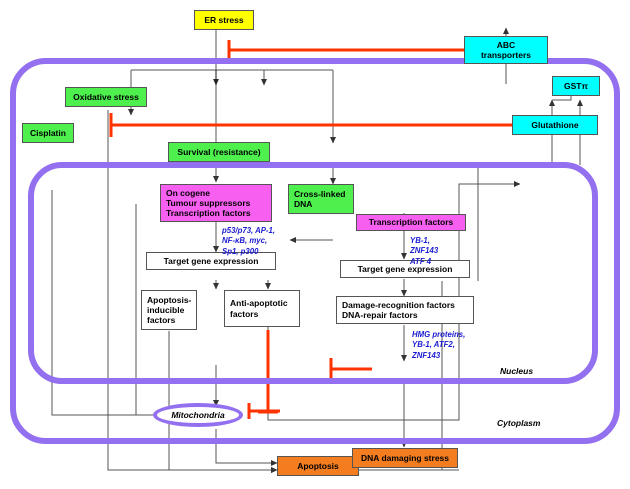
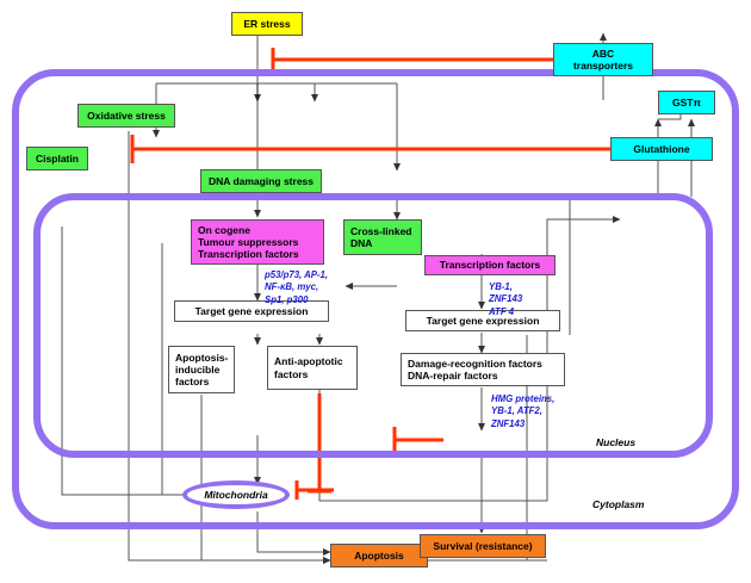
  Nucleus
  Cytoplasm
  ER stress
  ABC
  transporters
  GSTπ
  Glutathione
  Oxidative stress
  Cisplatin
- Survival (resistance)
+ DNA damaging stress
  Cross-linked
  DNA
  On cogene
  Tumour suppressors
  Transcription factors
  Transcription factors
  Target gene expression
  Target gene expression
  Apoptosis-
  inducible
  factors
  Anti-apoptotic
  factors
  Damage-recognition factors
  DNA-repair factors
  Mitochondria
  Apoptosis
- DNA damaging stress
+ Survival (resistance)
  p53/p73, AP-1,
  NF-κB, myc,
  Sp1, p300
  YB-1,
  ZNF143
  ATF 4
  HMG proteins,
  YB-1, ATF2,
  ZNF143
